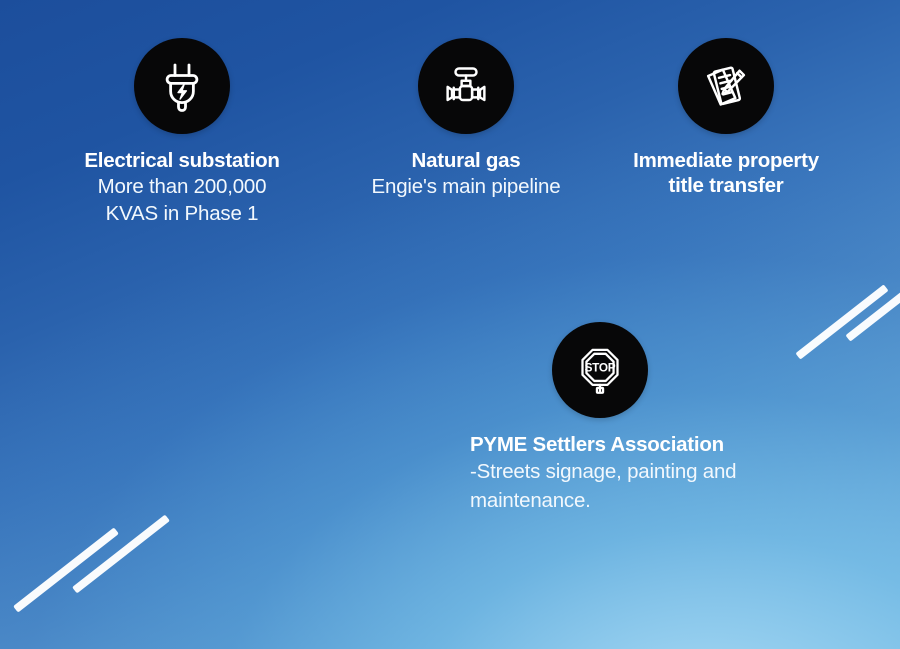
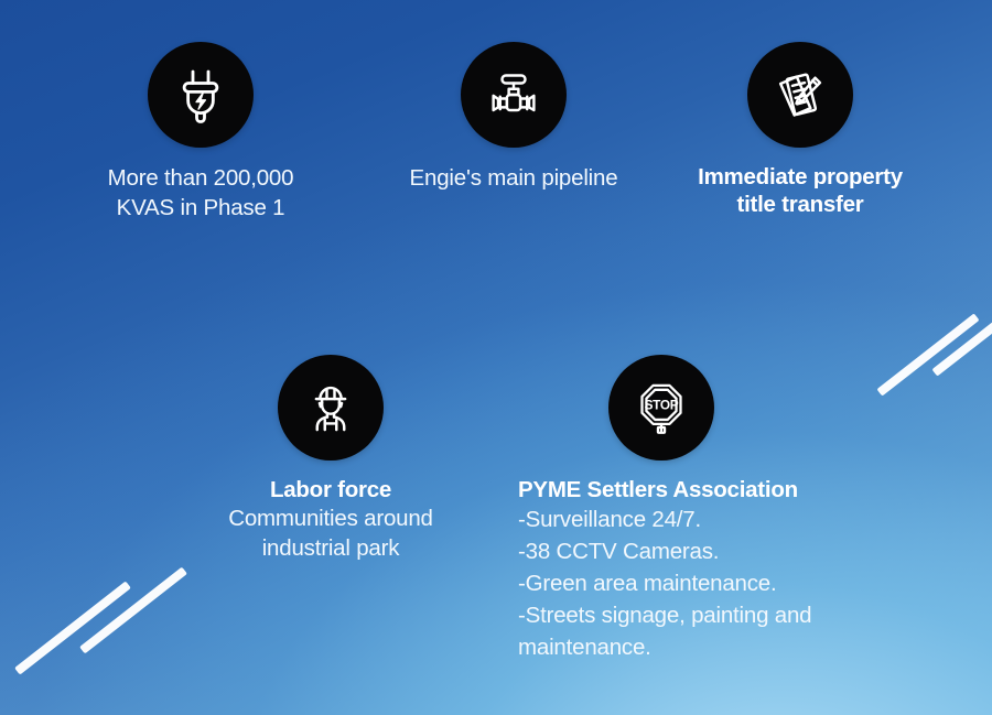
- Electrical substation
  More than 200,000
  KVAS in Phase 1
- Natural gas
  Engie's main pipeline
  Immediate property
  title transfer
+ Labor force
+ Communities around
+ industrial park
  STOP
  PYME Settlers Association
+ -Surveillance 24/7.
+ -38 CCTV Cameras.
+ -Green area maintenance.
  -Streets signage, painting and
  maintenance.
